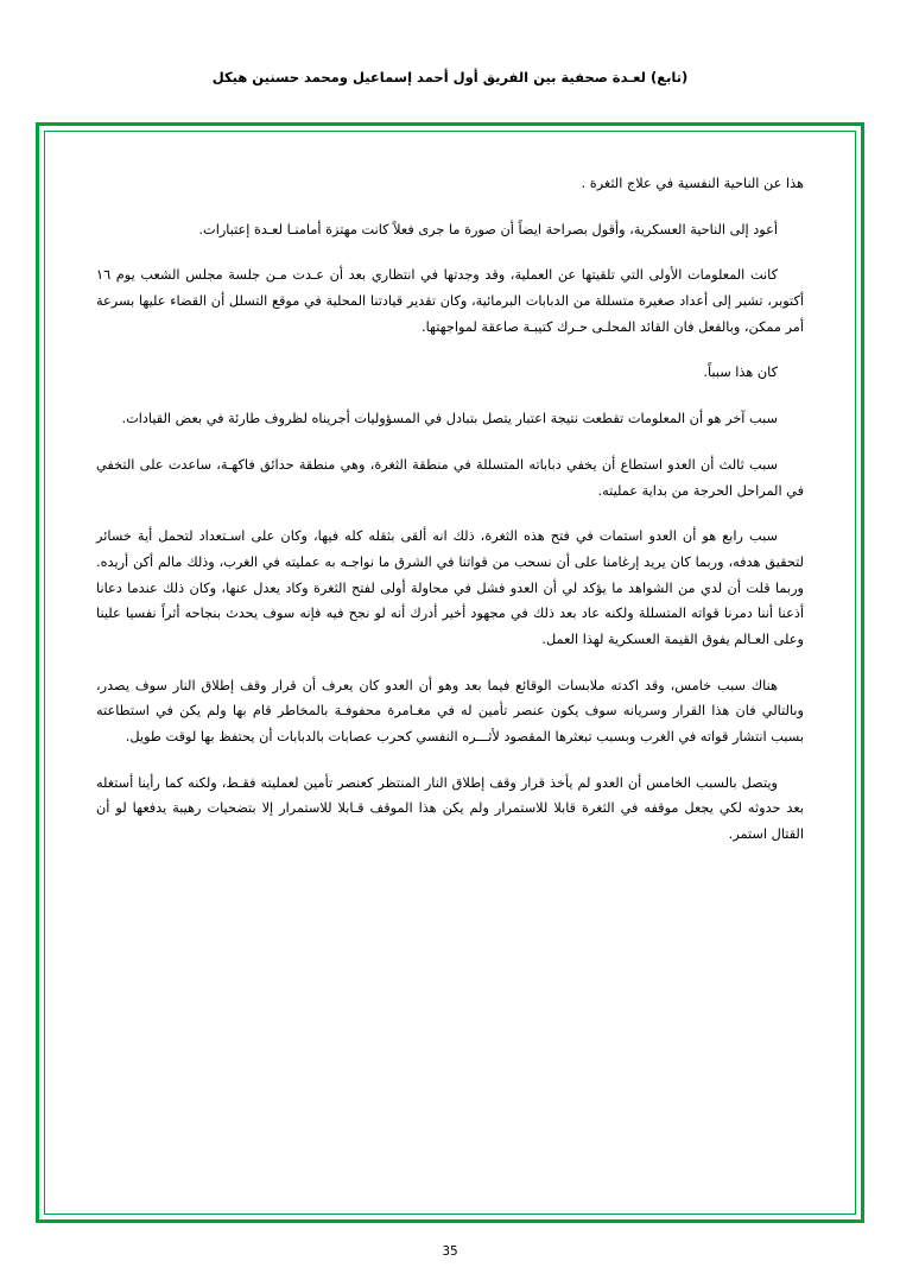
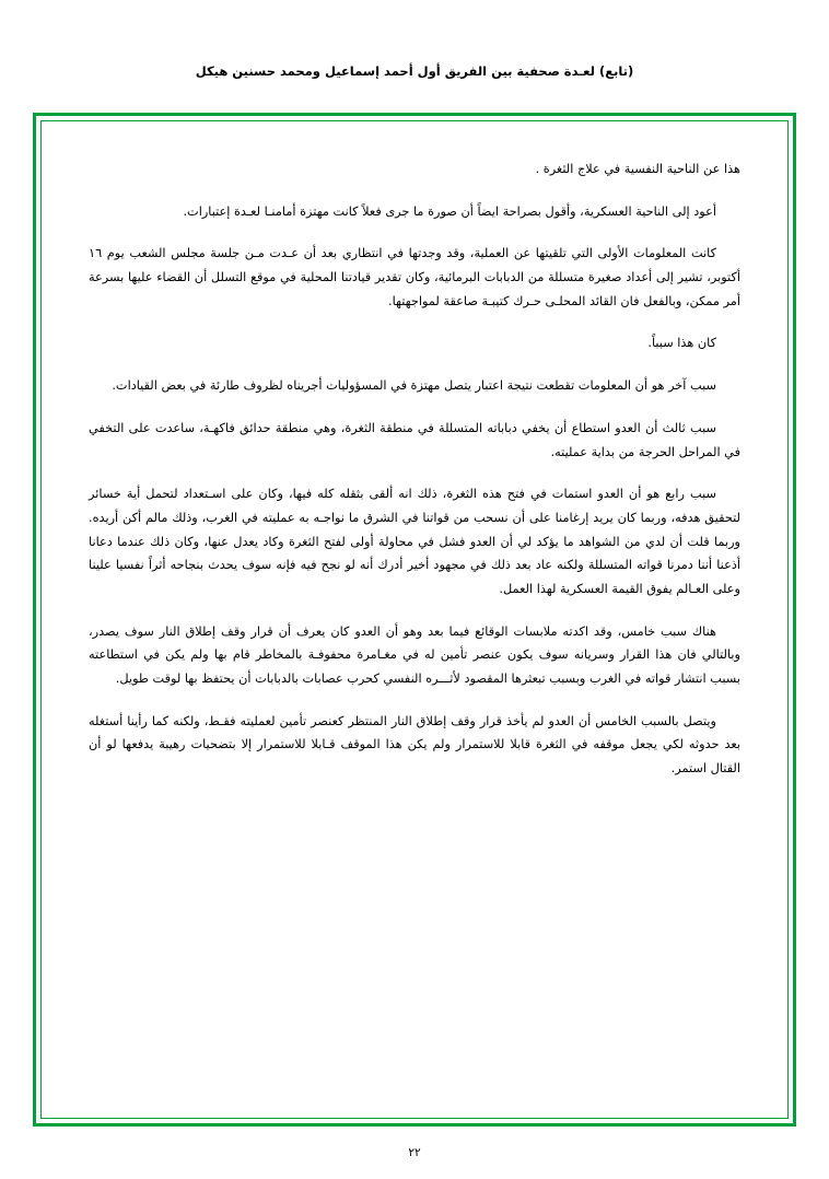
  (تابع) لعـدة صحفية بين الفريق أول أحمد إسماعيل ومحمد حسنين هيكل
  هذا عن الناحية النفسية في علاج الثغرة .
  أعود إلى الناحية العسكرية، وأقول بصراحة ايضاً أن صورة ما جرى فعلاً كانت مهتزة أمامنـا لعـدة إعتبارات.
  كانت المعلومات الأولى التي تلقيتها عن العملية، وقد وجدتها في انتظاري بعد أن عـدت مـن جلسة مجلس الشعب يوم ١٦ أكتوبر، تشير إلى أعداد صغيرة متسللة من الدبابات البرمائية، وكان تقدير قيادتنا المحلية في موقع التسلل أن القضاء عليها بسرعة أمر ممكن، وبالفعل فان القائد المحلـى حـرك كتيبـة صاعقة لمواجهتها.
  كان هذا سبباً.
- سبب آخر هو أن المعلومات تقطعت نتيجة اعتبار يتصل بتبادل في المسؤوليات أجريناه لظروف طارئة في بعض القيادات.
+ سبب آخر هو أن المعلومات تقطعت نتيجة اعتبار يتصل مهتزة في المسؤوليات أجريناه لظروف طارئة في بعض القيادات.
  سبب ثالث أن العدو استطاع أن يخفي دباباته المتسللة في منطقة الثغرة، وهي منطقة حدائق فاكهـة، ساعدت على التخفي في المراحل الحرجة من بداية عمليته.
  سبب رابع هو أن العدو استمات في فتح هذه الثغرة، ذلك انه ألقى بثقله كله فيها، وكان على اسـتعداد لتحمل أية خسائر لتحقيق هدفه، وربما كان يريد إرغامنا على أن نسحب من قواتنا في الشرق ما نواجـه به عمليته في الغرب، وذلك مالم أكن أريده. وربما قلت أن لدي من الشواهد ما يؤكد لي أن العدو فشل في محاولة أولى لفتح الثغرة وكاد يعدل عنها، وكان ذلك عندما دعانا أذعنا أننا دمرنا قواته المتسللة ولكنه عاد بعد ذلك في مجهود أخير أدرك أنه لو نجح فيه فإنه سوف يحدث بنجاحه أثراً نفسيا علينا وعلى العـالم يفوق القيمة العسكرية لهذا العمل.
  هناك سبب خامس، وقد اكدته ملابسات الوقائع فيما بعد وهو أن العدو كان يعرف أن قرار وقف إطلاق النار سوف يصدر، وبالتالي فان هذا القرار وسريانه سوف يكون عنصر تأمين له في مغـامرة محفوفـة بالمخاطر قام بها ولم يكن في استطاعته بسبب انتشار قواته في الغرب وبسبب تبعثرها المقصود لأثـــره النفسي كحرب عصابات بالدبابات أن يحتفظ بها لوقت طويل.
  ويتصل بالسبب الخامس أن العدو لم يأخذ قرار وقف إطلاق النار المنتظر كعنصر تأمين لعمليته فقـط، ولكنه كما رأينا أستغله بعد حدوثه لكي يجعل موقفه في الثغرة قابلا للاستمرار ولم يكن هذا الموقف قـابلا للاستمرار إلا بتضحيات رهيبة يدفعها لو أن القتال استمر.
- 35
+ ٢٢
